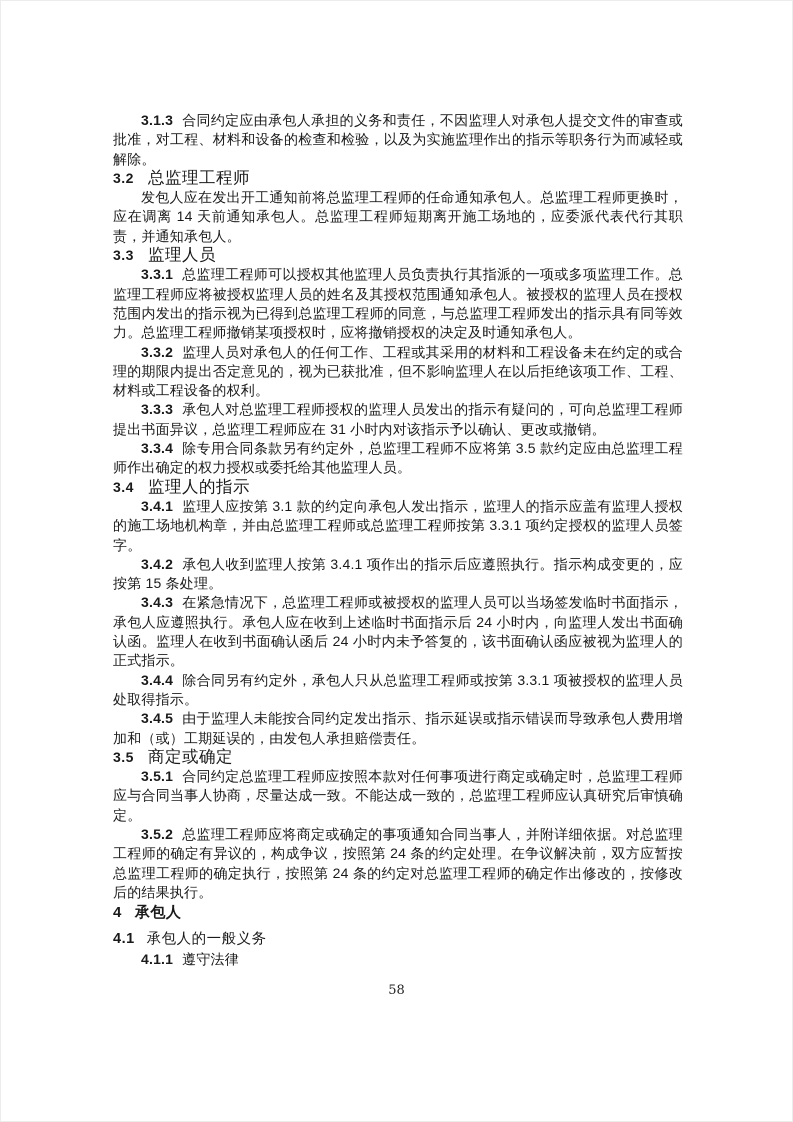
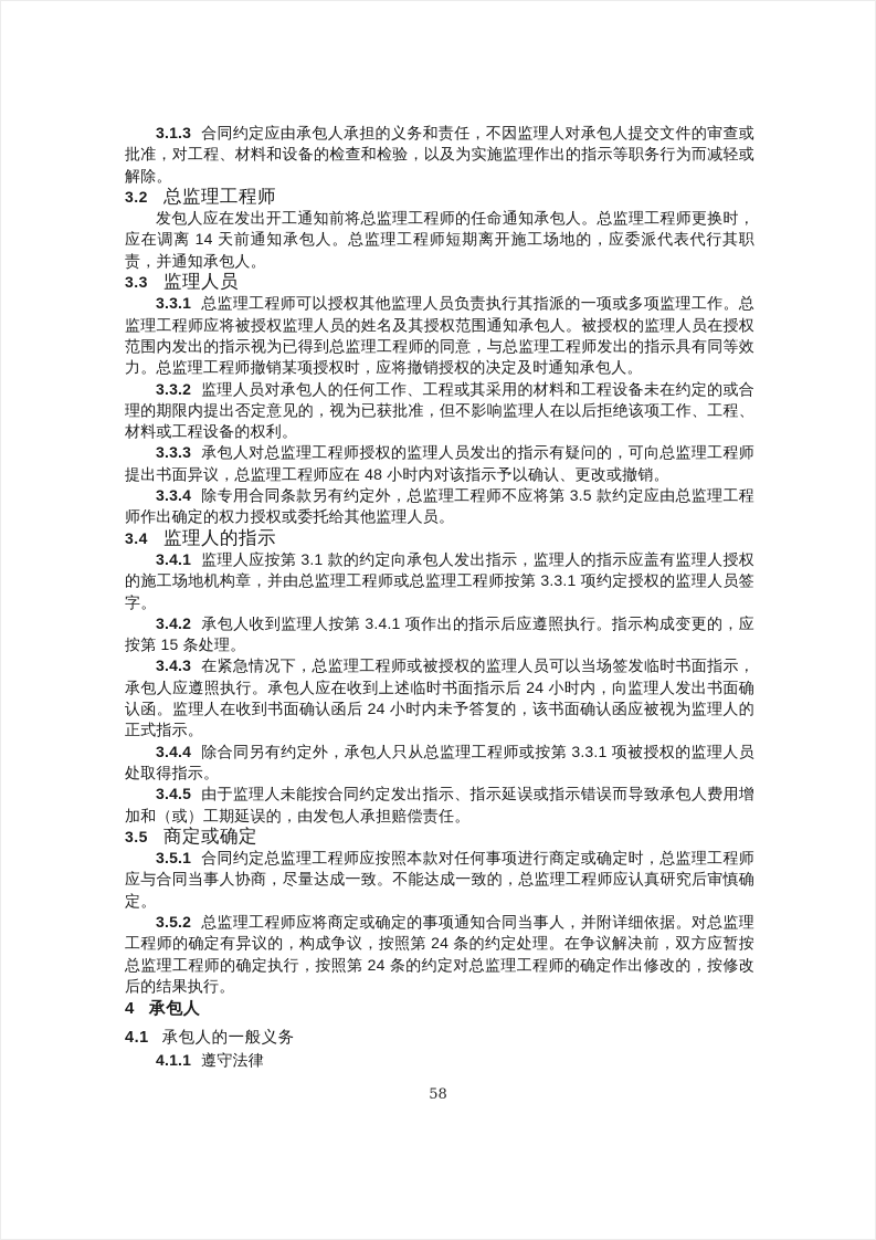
  3.1.3 合同约定应由承包人承担的义务和责任，不因监理人对承包人提交文件的审查或批准，对工程、材料和设备的检查和检验，以及为实施监理作出的指示等职务行为而减轻或解除。
  3.2 总监理工程师
  发包人应在发出开工通知前将总监理工程师的任命通知承包人。总监理工程师更换时，应在调离 14 天前通知承包人。总监理工程师短期离开施工场地的，应委派代表代行其职责，并通知承包人。
  3.3 监理人员
  3.3.1 总监理工程师可以授权其他监理人员负责执行其指派的一项或多项监理工作。总监理工程师应将被授权监理人员的姓名及其授权范围通知承包人。被授权的监理人员在授权范围内发出的指示视为已得到总监理工程师的同意，与总监理工程师发出的指示具有同等效力。总监理工程师撤销某项授权时，应将撤销授权的决定及时通知承包人。
  3.3.2 监理人员对承包人的任何工作、工程或其采用的材料和工程设备未在约定的或合理的期限内提出否定意见的，视为已获批准，但不影响监理人在以后拒绝该项工作、工程、材料或工程设备的权利。
- 3.3.3 承包人对总监理工程师授权的监理人员发出的指示有疑问的，可向总监理工程师提出书面异议，总监理工程师应在 31 小时内对该指示予以确认、更改或撤销。
+ 3.3.3 承包人对总监理工程师授权的监理人员发出的指示有疑问的，可向总监理工程师提出书面异议，总监理工程师应在 48 小时内对该指示予以确认、更改或撤销。
  3.3.4 除专用合同条款另有约定外，总监理工程师不应将第 3.5 款约定应由总监理工程师作出确定的权力授权或委托给其他监理人员。
  3.4 监理人的指示
  3.4.1 监理人应按第 3.1 款的约定向承包人发出指示，监理人的指示应盖有监理人授权的施工场地机构章，并由总监理工程师或总监理工程师按第 3.3.1 项约定授权的监理人员签字。
  3.4.2 承包人收到监理人按第 3.4.1 项作出的指示后应遵照执行。指示构成变更的，应按第 15 条处理。
  3.4.3 在紧急情况下，总监理工程师或被授权的监理人员可以当场签发临时书面指示，承包人应遵照执行。承包人应在收到上述临时书面指示后 24 小时内，向监理人发出书面确认函。监理人在收到书面确认函后 24 小时内未予答复的，该书面确认函应被视为监理人的正式指示。
  3.4.4 除合同另有约定外，承包人只从总监理工程师或按第 3.3.1 项被授权的监理人员处取得指示。
  3.4.5 由于监理人未能按合同约定发出指示、指示延误或指示错误而导致承包人费用增加和（或）工期延误的，由发包人承担赔偿责任。
  3.5 商定或确定
  3.5.1 合同约定总监理工程师应按照本款对任何事项进行商定或确定时，总监理工程师应与合同当事人协商，尽量达成一致。不能达成一致的，总监理工程师应认真研究后审慎确定。
  3.5.2 总监理工程师应将商定或确定的事项通知合同当事人，并附详细依据。对总监理工程师的确定有异议的，构成争议，按照第 24 条的约定处理。在争议解决前，双方应暂按总监理工程师的确定执行，按照第 24 条的约定对总监理工程师的确定作出修改的，按修改后的结果执行。
  4 承包人
  4.1 承包人的一般义务
  4.1.1 遵守法律
  58
